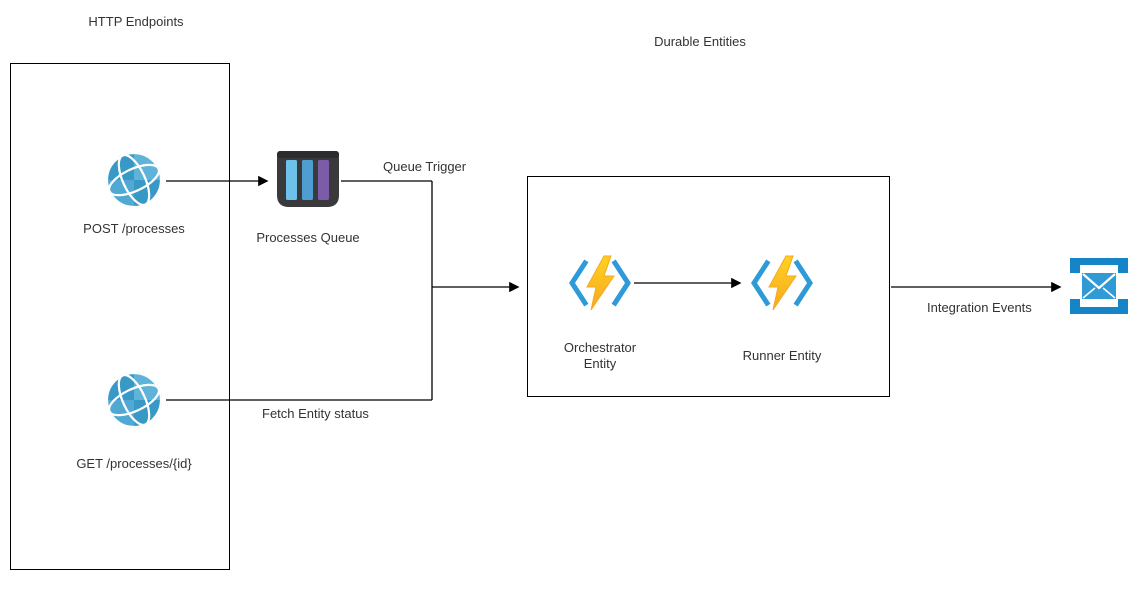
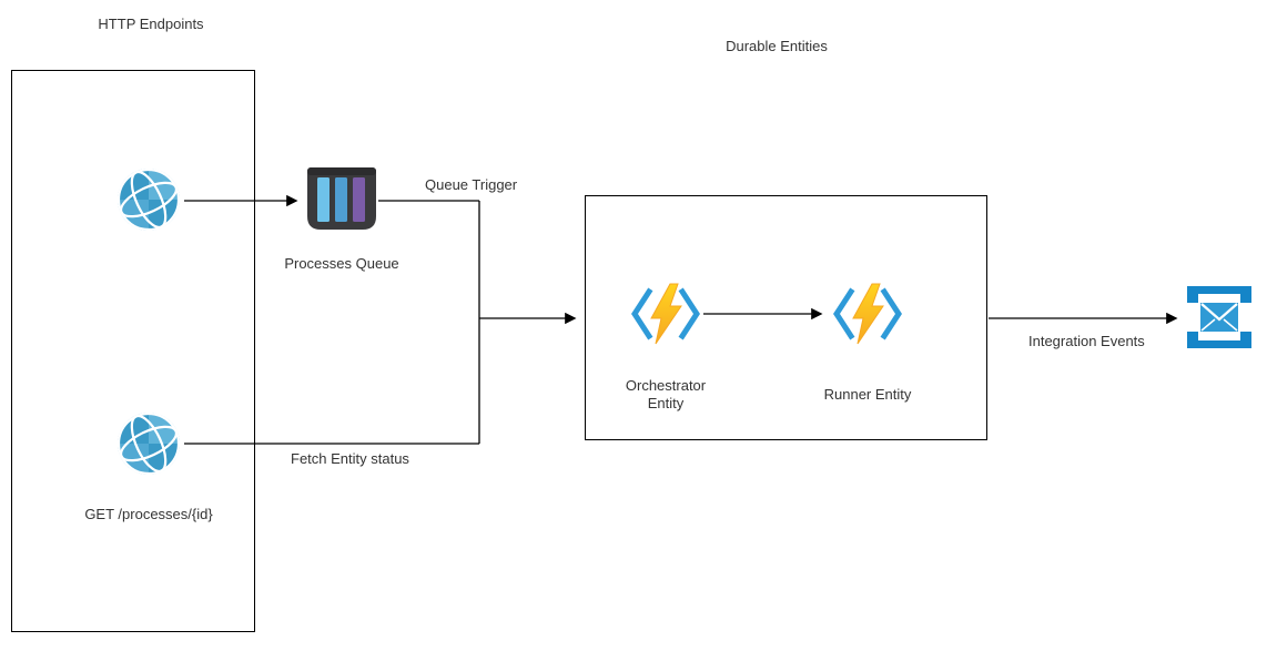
  HTTP Endpoints
  Durable Entities
- POST /processes
  GET /processes/{id}
  Processes Queue
  Queue Trigger
  Fetch Entity status
  Integration Events
  Orchestrator Entity
  Runner Entity
